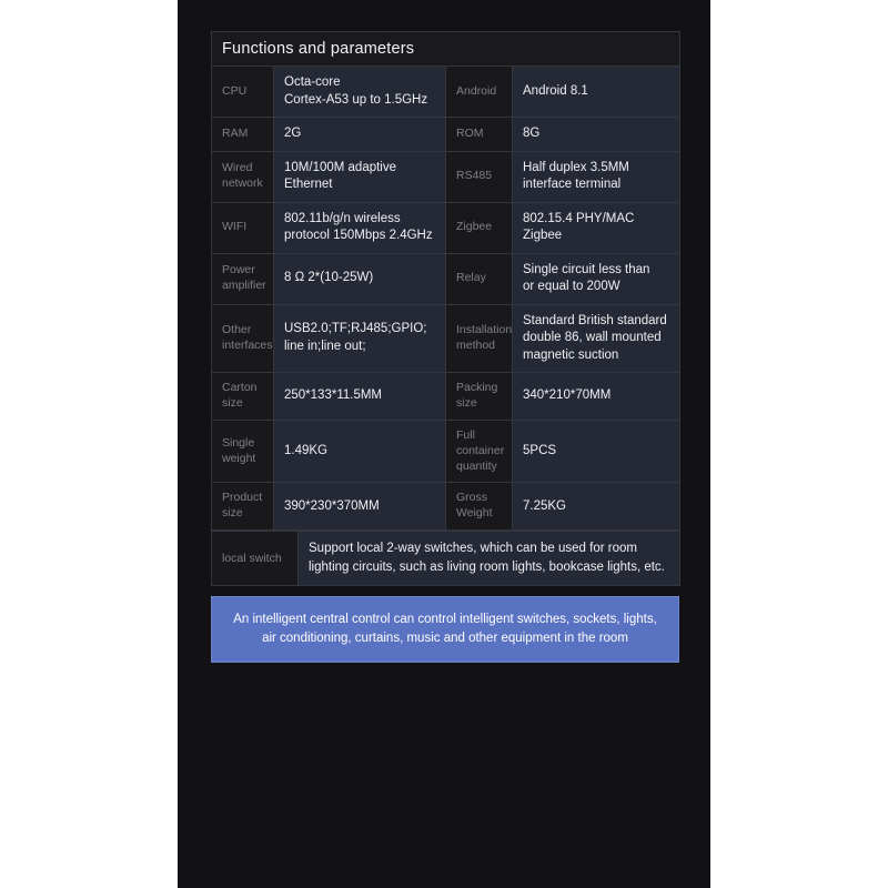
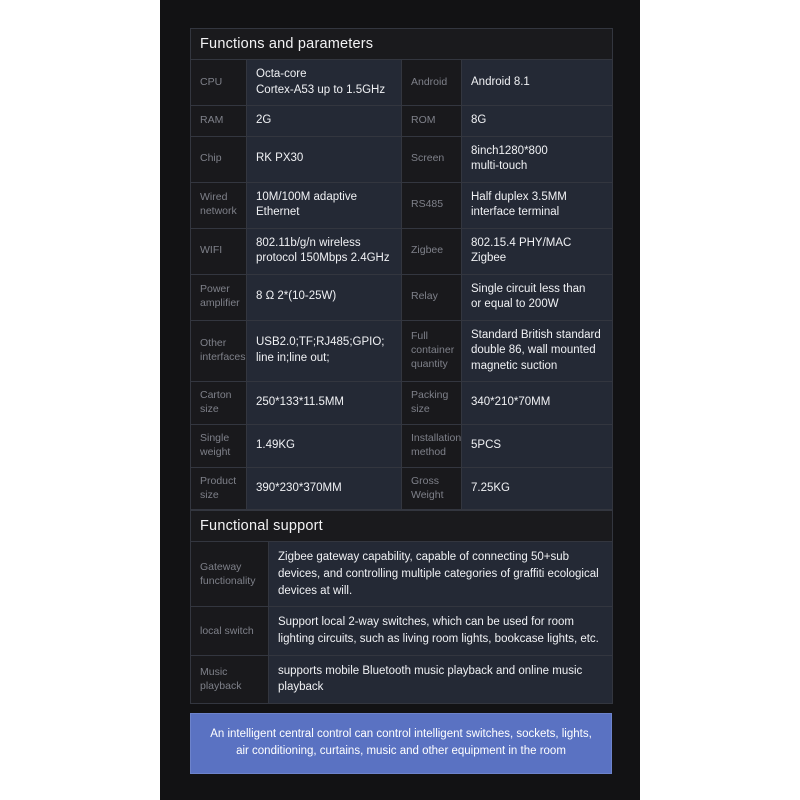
  Functions and parameters
  CPU	Octa-coreCortex-A53 up to 1.5GHz	Android	Android 8.1
  RAM	2G	ROM	8G
+ Chip	RK PX30	Screen	8inch1280*800multi-touch
  Wired network	10M/100M adaptiveEthernet	RS485	Half duplex 3.5MMinterface terminal
  WIFI	802.11b/g/n wirelessprotocol 150Mbps 2.4GHz	Zigbee	802.15.4 PHY/MACZigbee
  Power amplifier	8 Ω 2*(10-25W)	Relay	Single circuit less thanor equal to 200W
- Other interfaces	USB2.0;TF;RJ485;GPIO;line in;line out;	Installation method	Standard British standarddouble 86, wall mountedmagnetic suction
+ Other interfaces	USB2.0;TF;RJ485;GPIO;line in;line out;	Full container quantity	Standard British standarddouble 86, wall mountedmagnetic suction
  Carton size	250*133*11.5MM	Packing size	340*210*70MM
- Single weight	1.49KG	Full container quantity	5PCS
+ Single weight	1.49KG	Installation method	5PCS
  Product size	390*230*370MM	Gross Weight	7.25KG
+ Functional support
+ Gateway functionality	Zigbee gateway capability, capable of connecting 50+sub devices, and controlling multiple categories of graffiti ecological devices at will.
  local switch	Support local 2-way switches, which can be used for room lighting circuits, such as living room lights, bookcase lights, etc.
+ Music playback	supports mobile Bluetooth music playback and online music playback
  An intelligent central control can control intelligent switches, sockets, lights, air conditioning, curtains, music and other equipment in the room
